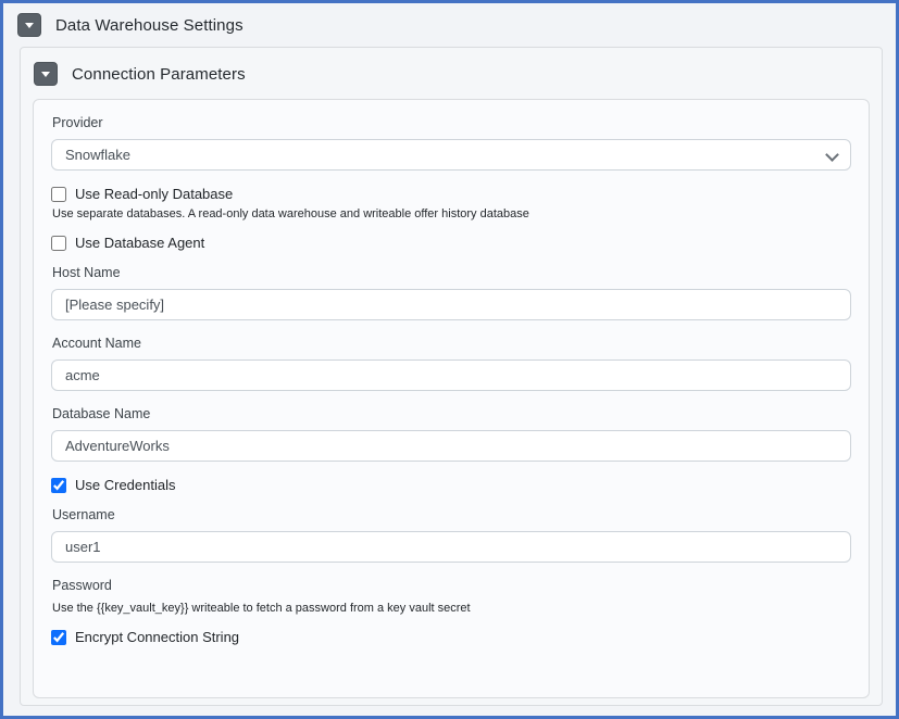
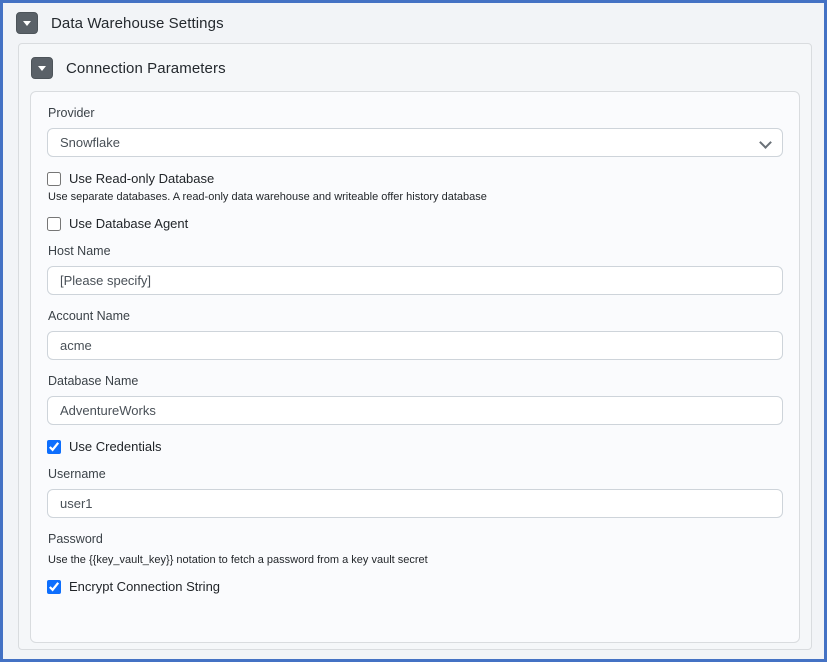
  Data Warehouse Settings
  Connection Parameters
  Provider
  Snowflake
  Use Read-only Database
  Use separate databases. A read-only data warehouse and writeable offer history database
  Use Database Agent
  Host Name
  [Please specify]
  Account Name
  acme
  Database Name
  AdventureWorks
  Use Credentials
  Username
  user1
  Password
- Use the {{key_vault_key}} writeable to fetch a password from a key vault secret
+ Use the {{key_vault_key}} notation to fetch a password from a key vault secret
  Encrypt Connection String
